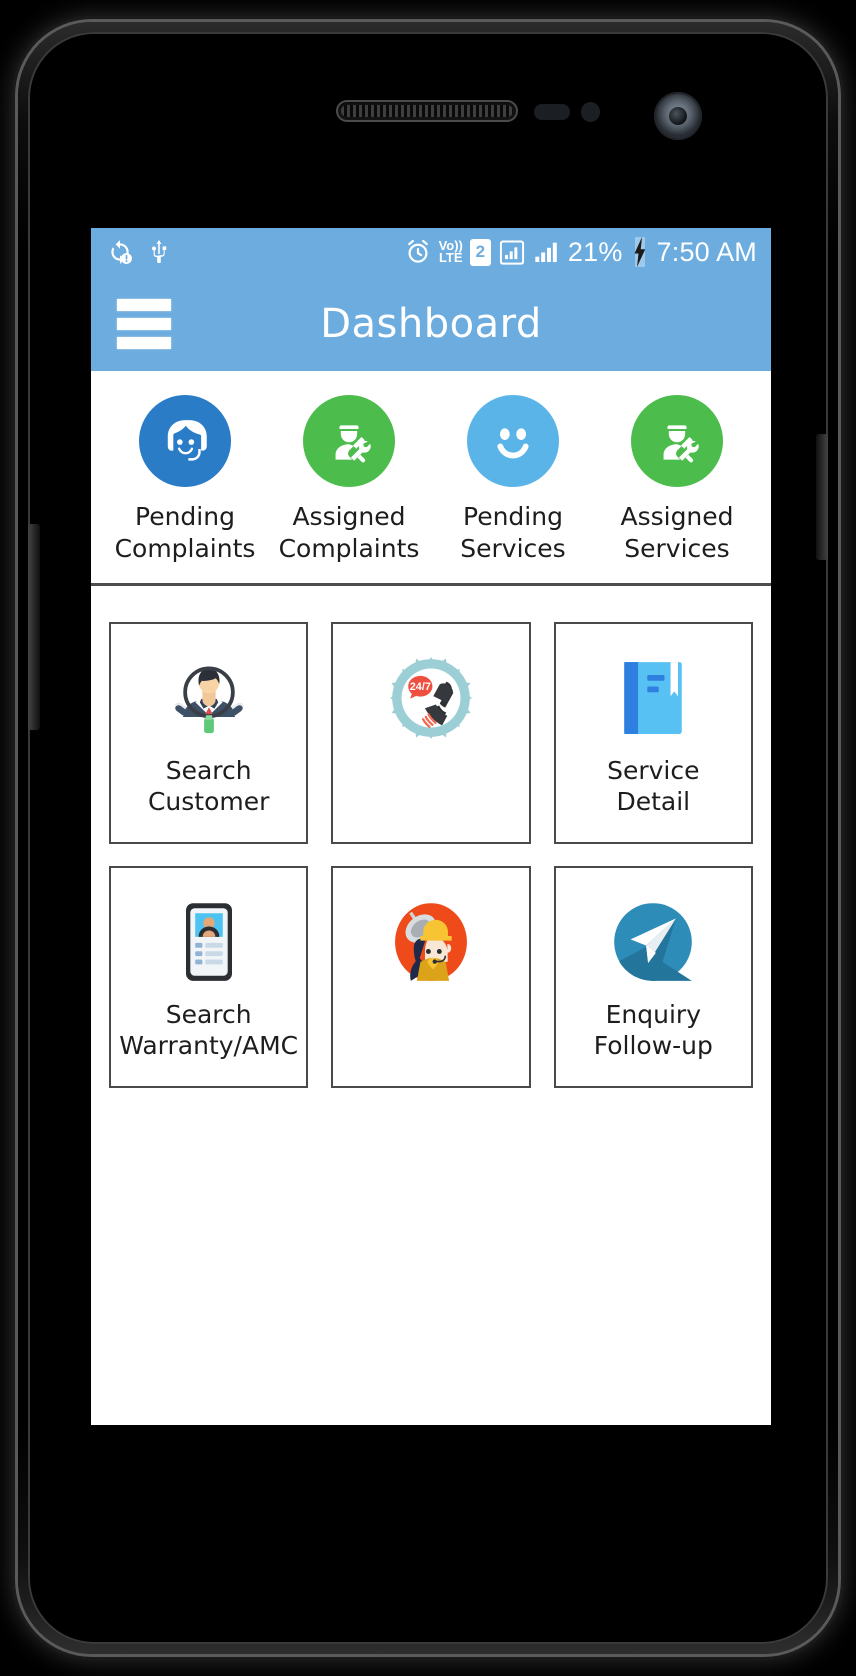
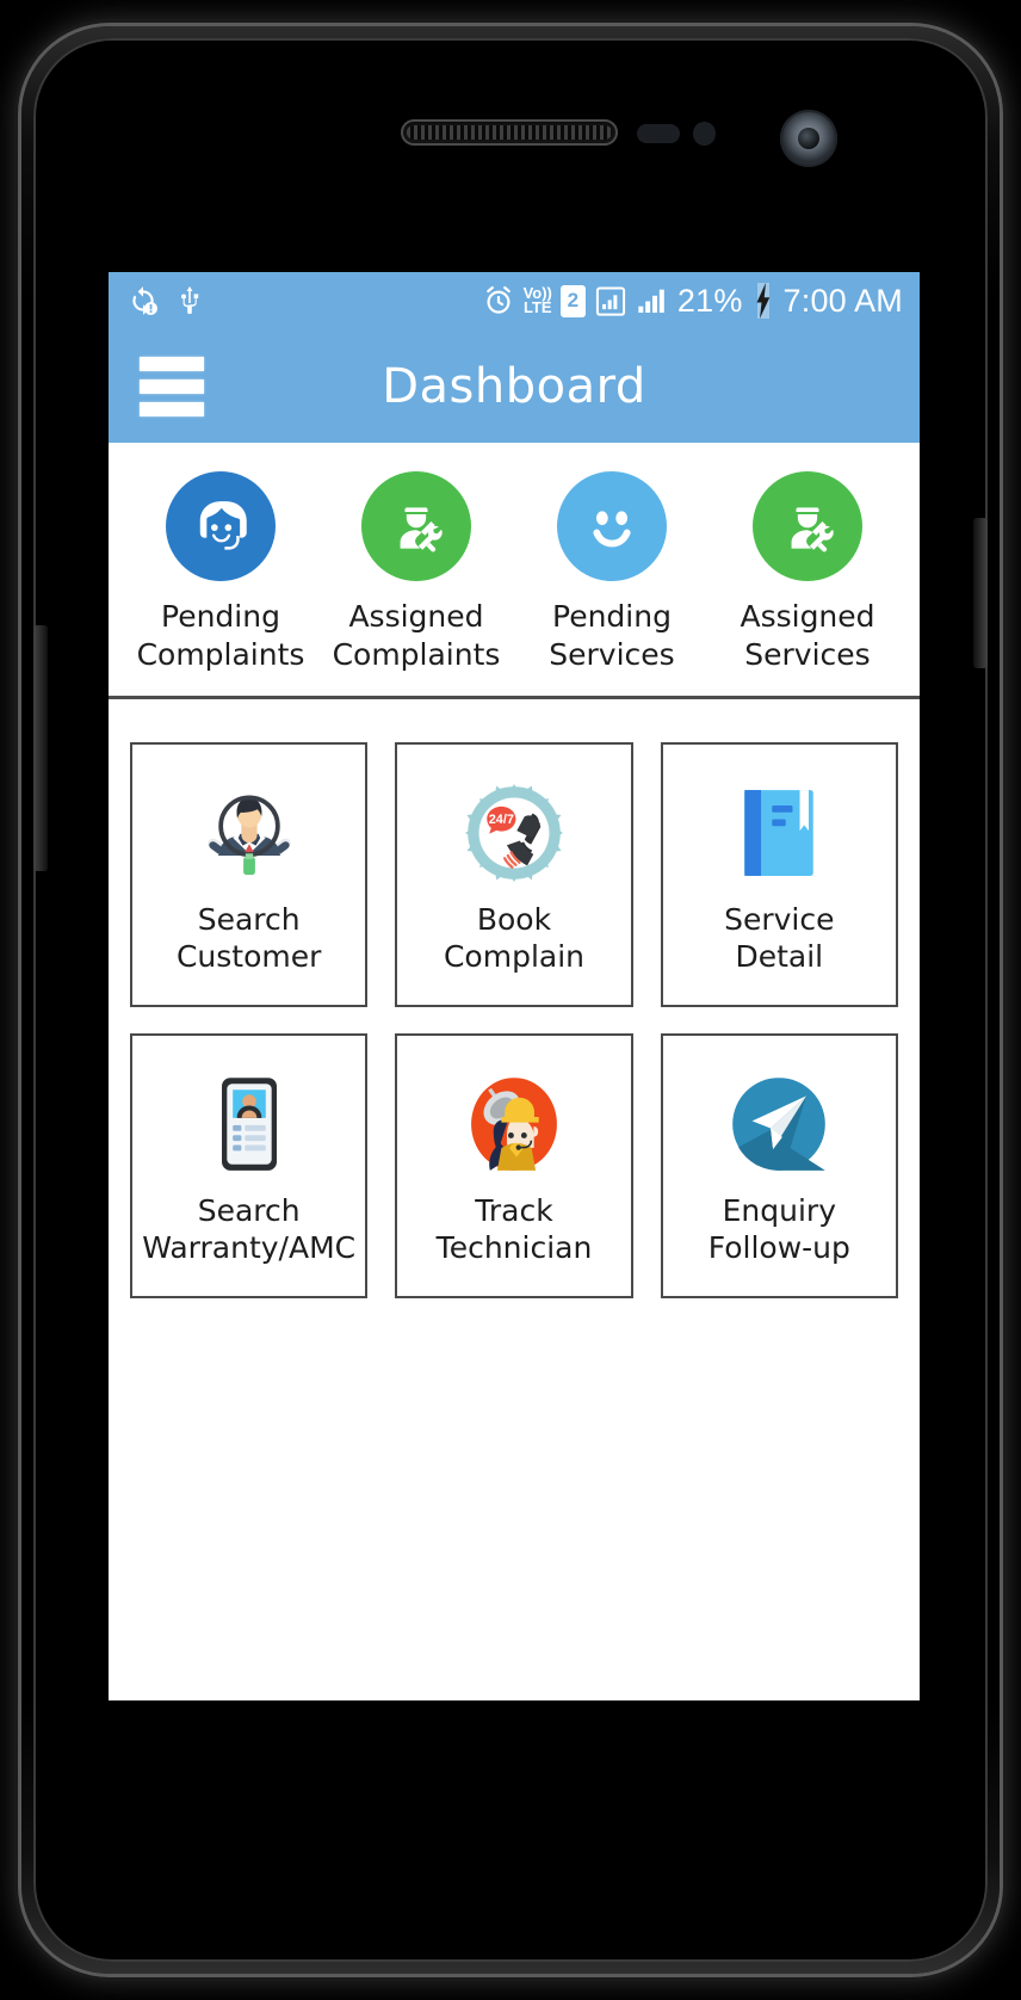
  Vo))
  LTE
  2
  21%
- 7:50 AM
+ 7:00 AM
  Dashboard
  Pending
  Complaints
  Assigned
  Complaints
  Pending
  Services
  Assigned
  Services
  Search
  Customer
  24/7
+ Book
+ Complain
  Service
  Detail
  Search
  Warranty/AMC
+ Track
+ Technician
  Enquiry
  Follow-up
